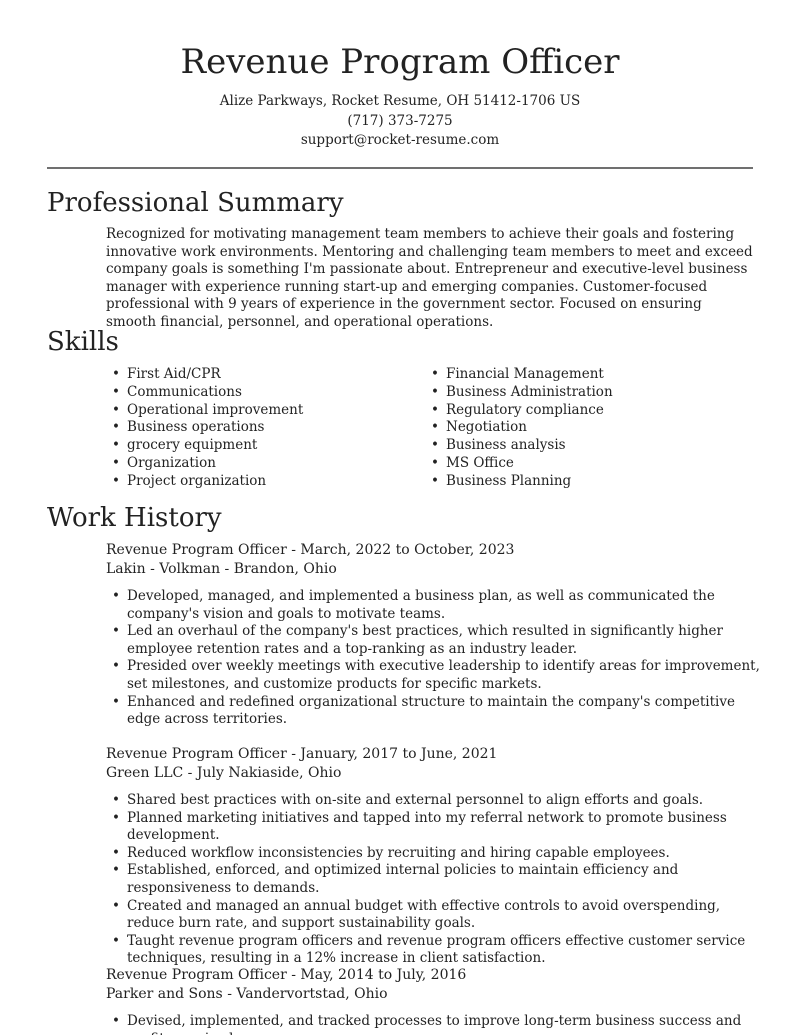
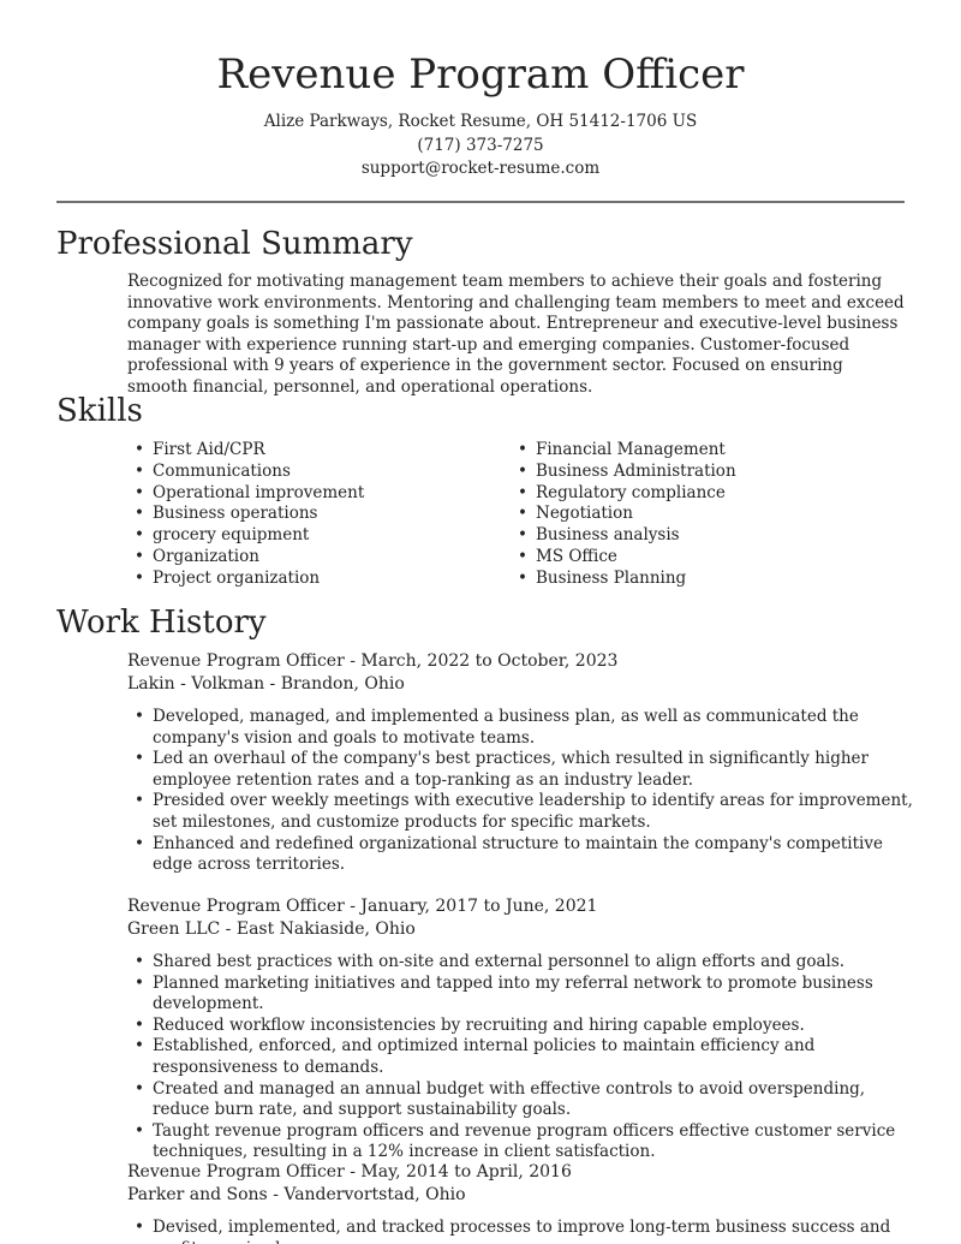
  Revenue Program Officer
  Alize Parkways, Rocket Resume, OH 51412-1706 US
  (717) 373-7275
  support@rocket-resume.com
  Professional Summary
  Recognized for motivating management team members to achieve their goals and fostering innovative work environments. Mentoring and challenging team members to meet and exceed company goals is something I'm passionate about. Entrepreneur and executive-level business manager with experience running start-up and emerging companies. Customer-focused professional with 9 years of experience in the government sector. Focused on ensuring smooth financial, personnel, and operational operations.
  Skills
  First Aid/CPR
  Communications
  Operational improvement
  Business operations
  grocery equipment
  Organization
  Project organization
  Financial Management
  Business Administration
  Regulatory compliance
  Negotiation
  Business analysis
  MS Office
  Business Planning
  Work History
  Revenue Program Officer - March, 2022 to October, 2023
  Lakin - Volkman - Brandon, Ohio
  Developed, managed, and implemented a business plan, as well as communicated the company's vision and goals to motivate teams.
  Led an overhaul of the company's best practices, which resulted in significantly higher employee retention rates and a top-ranking as an industry leader.
  Presided over weekly meetings with executive leadership to identify areas for improvement, set milestones, and customize products for specific markets.
  Enhanced and redefined organizational structure to maintain the company's competitive edge across territories.
  Revenue Program Officer - January, 2017 to June, 2021
- Green LLC - July Nakiaside, Ohio
+ Green LLC - East Nakiaside, Ohio
  Shared best practices with on-site and external personnel to align efforts and goals.
  Planned marketing initiatives and tapped into my referral network to promote business development.
  Reduced workflow inconsistencies by recruiting and hiring capable employees.
  Established, enforced, and optimized internal policies to maintain efficiency and responsiveness to demands.
  Created and managed an annual budget with effective controls to avoid overspending, reduce burn rate, and support sustainability goals.
  Taught revenue program officers and revenue program officers effective customer service techniques, resulting in a 12% increase in client satisfaction.
- Revenue Program Officer - May, 2014 to July, 2016
+ Revenue Program Officer - May, 2014 to April, 2016
  Parker and Sons - Vandervortstad, Ohio
  Devised, implemented, and tracked processes to improve long-term business success and
